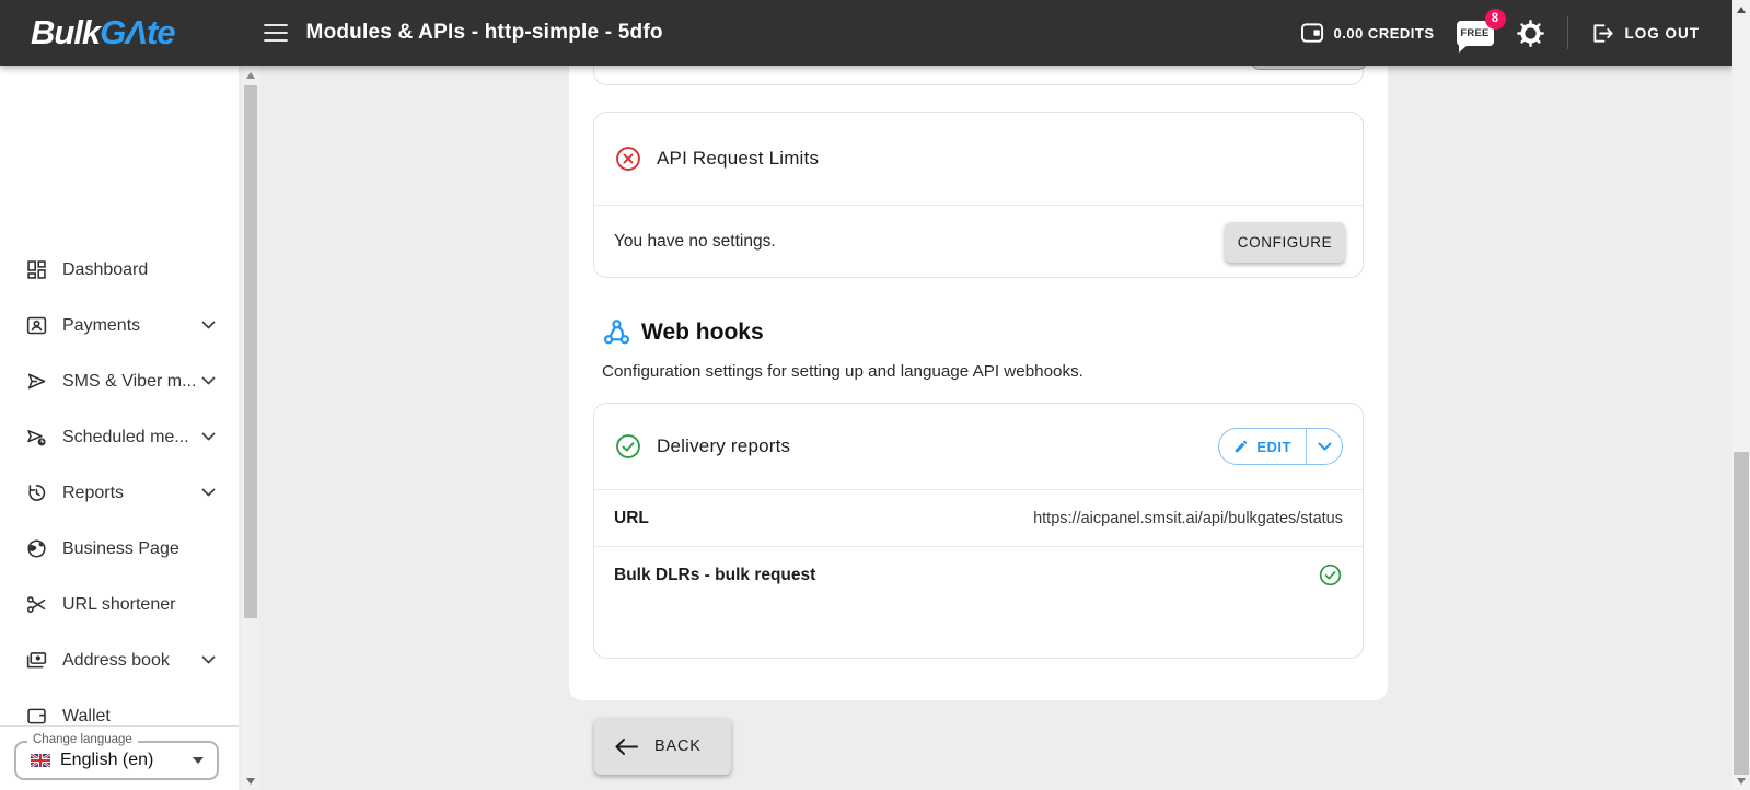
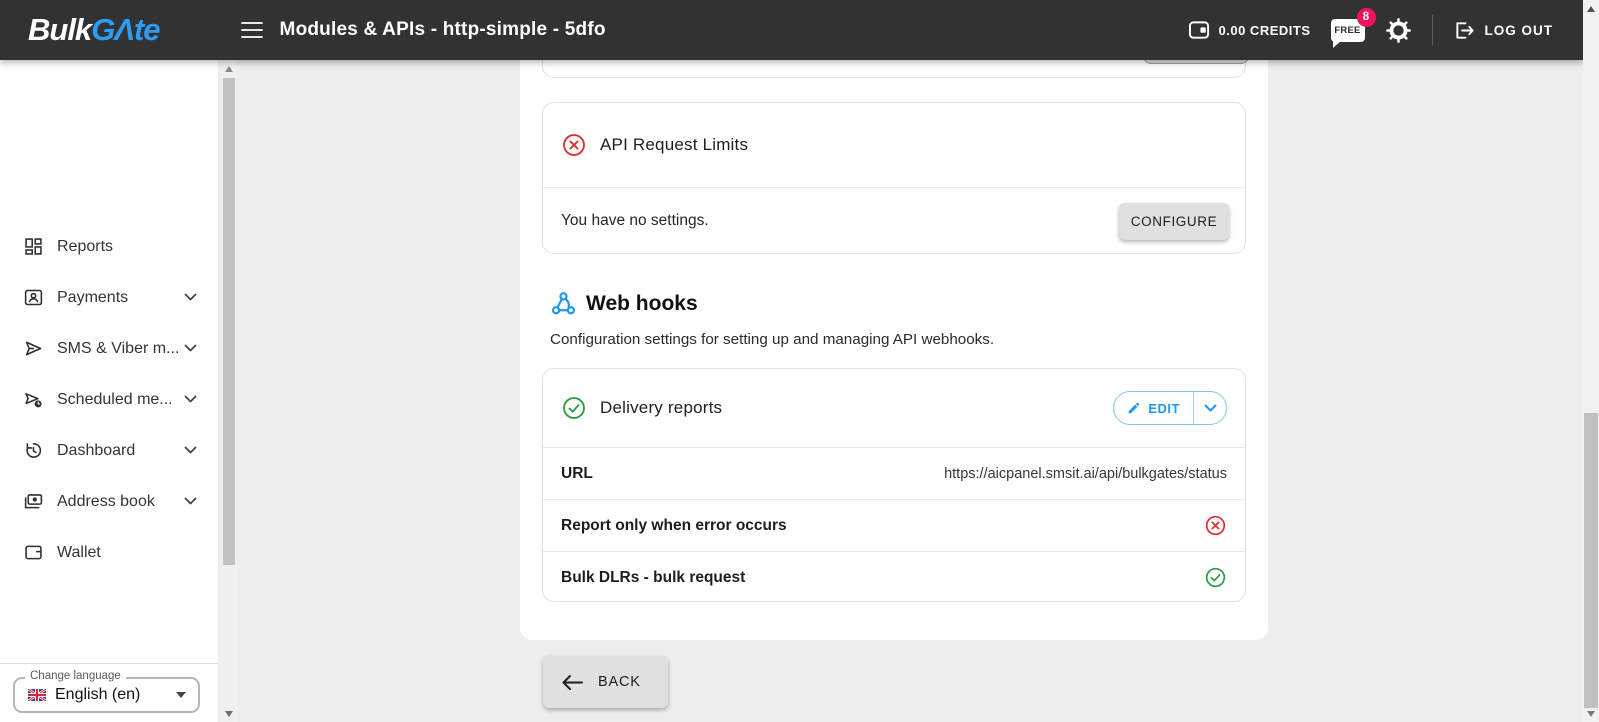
  API Request Limits
  You have no settings.
  CONFIGURE
  Web hooks
- Configuration settings for setting up and language API webhooks.
+ Configuration settings for setting up and managing API webhooks.
  Delivery reports
  EDIT
  URL
  https://aicpanel.smsit.ai/api/bulkgates/status
+ Report only when error occurs
  Bulk DLRs - bulk request
  BACK
- Dashboard
+ Reports
  Payments
  SMS & Viber m...
  Scheduled me...
- Reports
+ Dashboard
- Business Page
- URL shortener
  Address book
  Wallet
  Change language
  English (en)
  BulkGΛte
  Modules & APIs - http-simple - 5dfo
  0.00 CREDITS
  FREE
  8
  LOG OUT
